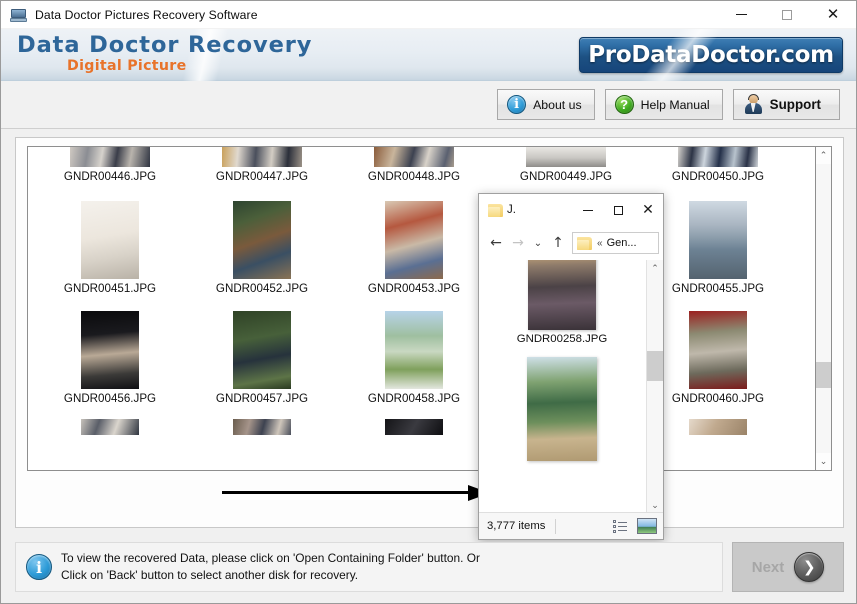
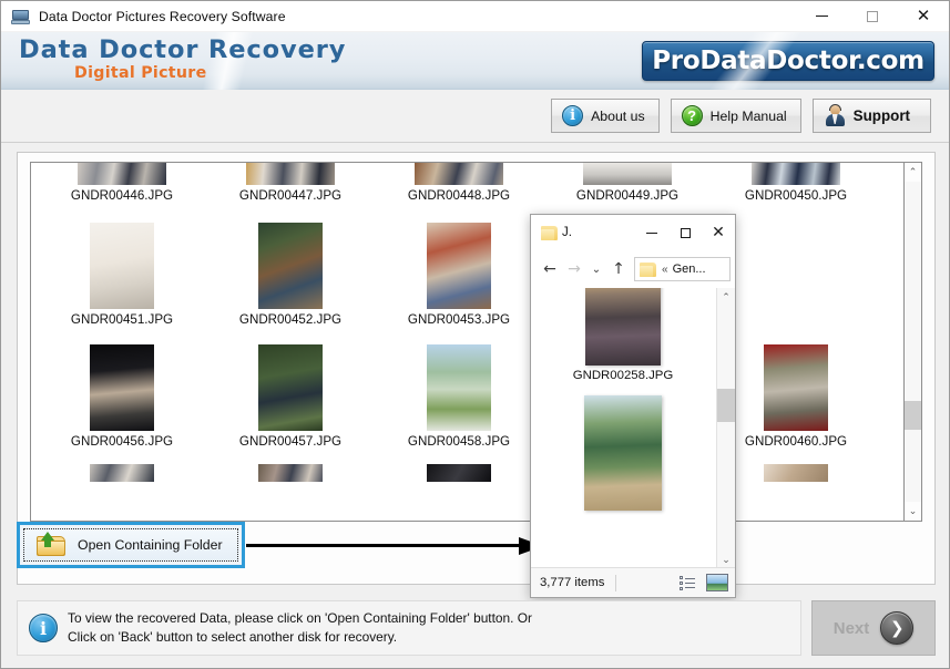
  Data Doctor Pictures Recovery Software
  ✕
  Data Doctor Recovery
  Digital Picture
  i
  About us
  ?
  Help Manual
  Support
  GNDR00446.JPG
  GNDR00447.JPG
  GNDR00448.JPG
  GNDR00449.JPG
  GNDR00450.JPG
  GNDR00451.JPG
  GNDR00452.JPG
  GNDR00453.JPG
- GNDR00455.JPG
  GNDR00456.JPG
  GNDR00457.JPG
  GNDR00458.JPG
  GNDR00460.JPG
  ⌃
  ⌄
+ Open Containing Folder
  J.
  ✕
  ←
  →
  ⌄
  ↑
  «
  Gen...
  GNDR00258.JPG
  ⌃
  ⌄
  3,777 items
  i
  To view the recovered Data, please click on 'Open Containing Folder' button. Or
  Click on 'Back' button to select another disk for recovery.
  Next
  ❯
